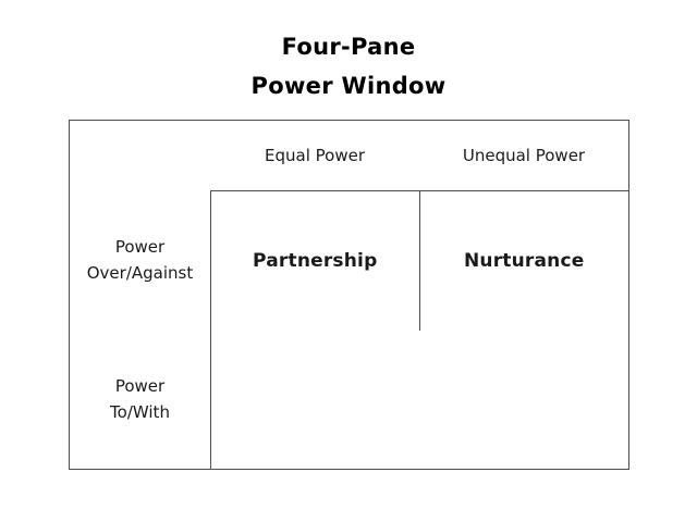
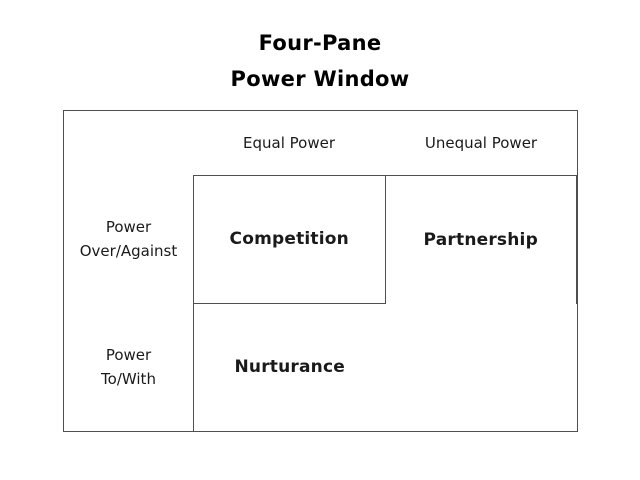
  Four-Pane
  Power Window
  Equal Power
  Unequal Power
  Power
  Over/Against
  Power
  To/With
+ Competition
  Partnership
  Nurturance
